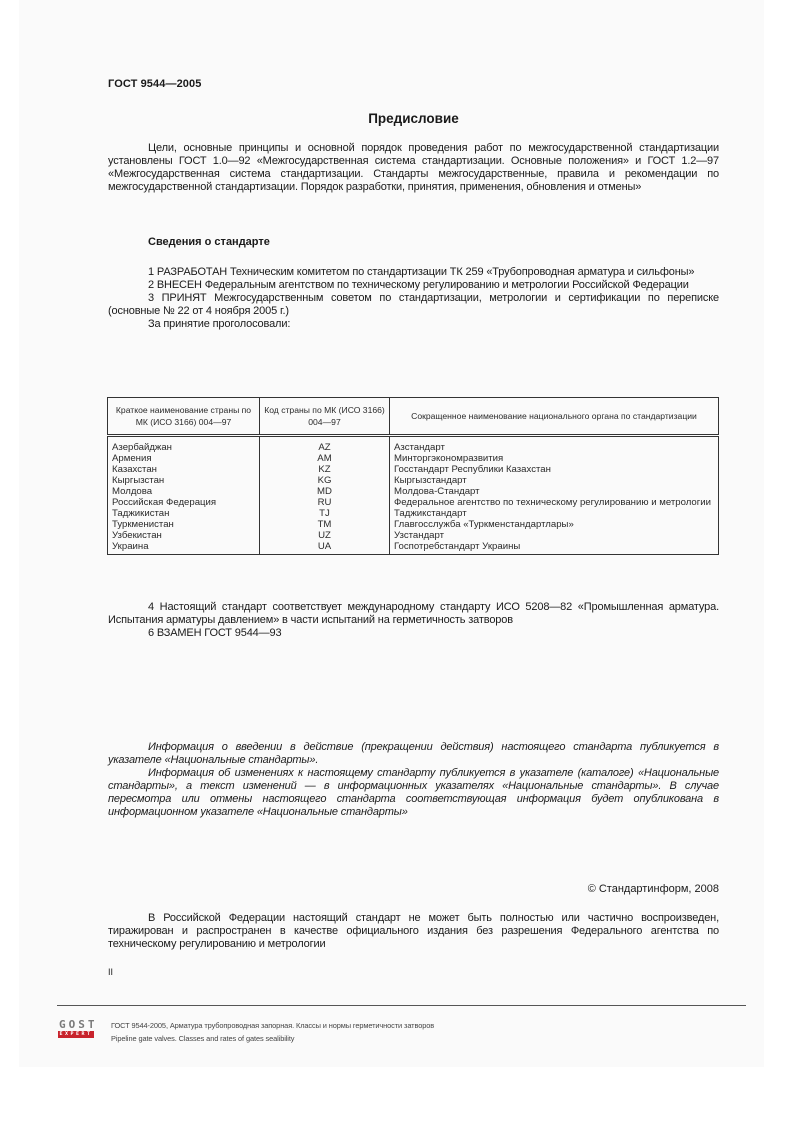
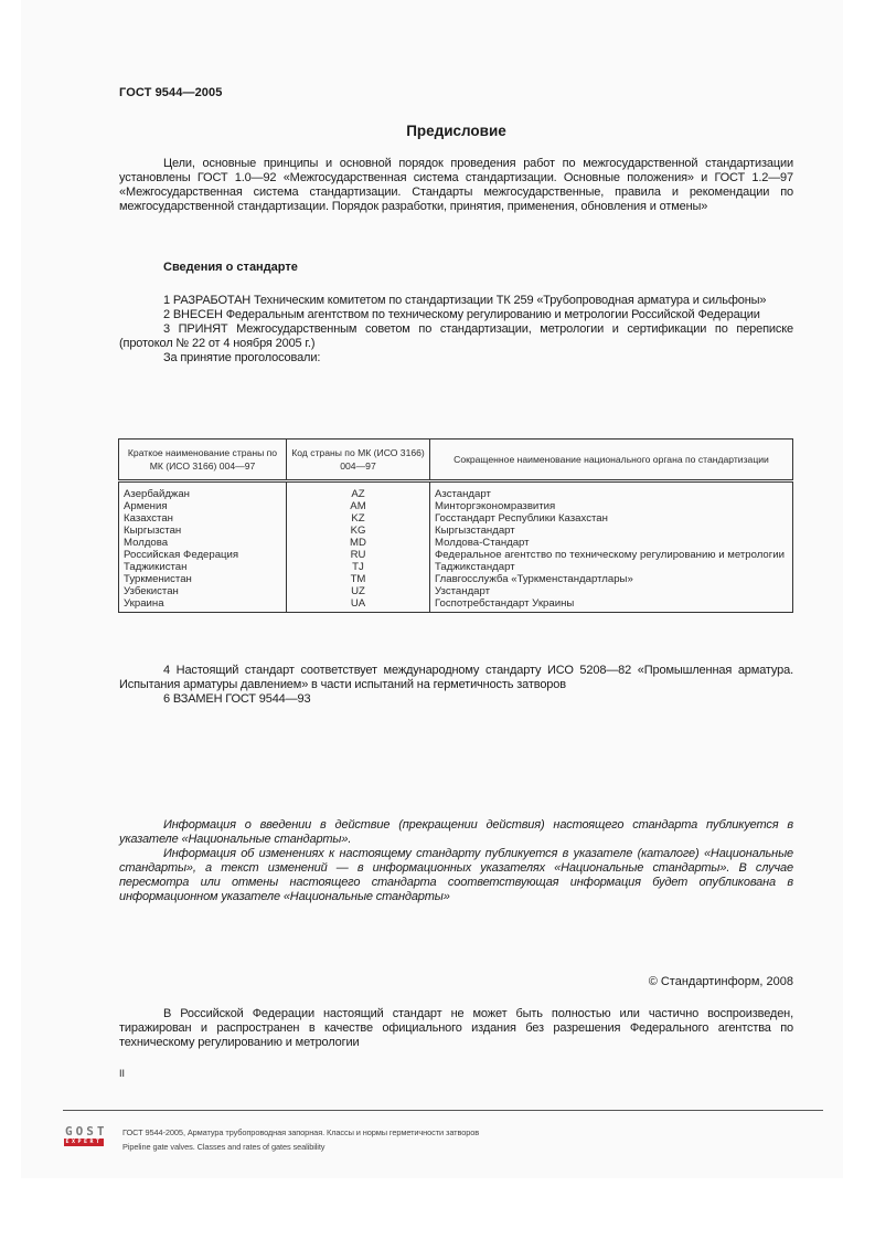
  ГОСТ 9544—2005
  Предисловие
  Цели, основные принципы и основной порядок проведения работ по межгосударственной стандартизации установлены ГОСТ 1.0—92 «Межгосударственная система стандартизации. Основные положения» и ГОСТ 1.2—97 «Межгосударственная система стандартизации. Стандарты межгосударственные, правила и рекомендации по межгосударственной стандартизации. Порядок разработки, принятия, применения, обновления и отмены»
  Сведения о стандарте
  1 РАЗРАБОТАН Техническим комитетом по стандартизации ТК 259 «Трубопроводная арматура и сильфоны»
  2 ВНЕСЕН Федеральным агентством по техническому регулированию и метрологии Российской Федерации
- 3 ПРИНЯТ Межгосударственным советом по стандартизации, метрологии и сертификации по переписке (основные № 22 от 4 ноября 2005 г.)
+ 3 ПРИНЯТ Межгосударственным советом по стандартизации, метрологии и сертификации по переписке (протокол № 22 от 4 ноября 2005 г.)
  За принятие проголосовали:
  Краткое наименование страны по МК (ИСО 3166) 004—97	Код страны по МК (ИСО 3166) 004—97	Сокращенное наименование национального органа по стандартизации
  Азербайджан	AZ	Азстандарт
  Армения	AM	Минторгэкономразвития
  Казахстан	KZ	Госстандарт Республики Казахстан
  Кыргызстан	KG	Кыргызстандарт
  Молдова	MD	Молдова-Стандарт
  Российская Федерация	RU	Федеральное агентство по техническому регулированию и метрологии
  Таджикистан	TJ	Таджикстандарт
  Туркменистан	TM	Главгосслужба «Туркменстандартлары»
  Узбекистан	UZ	Узстандарт
  Украина	UA	Госпотребстандарт Украины
  4 Настоящий стандарт соответствует международному стандарту ИСО 5208—82 «Промышленная арматура. Испытания арматуры давлением» в части испытаний на герметичность затворов
  6 ВЗАМЕН ГОСТ 9544—93
  Информация о введении в действие (прекращении действия) настоящего стандарта публикуется в указателе «Национальные стандарты».
  Информация об изменениях к настоящему стандарту публикуется в указателе (каталоге) «Национальные стандарты», а текст изменений — в информационных указателях «Национальные стандарты». В случае пересмотра или отмены настоящего стандарта соответствующая информация будет опубликована в информационном указателе «Национальные стандарты»
  © Стандартинформ, 2008
  В Российской Федерации настоящий стандарт не может быть полностью или частично воспроизведен, тиражирован и распространен в качестве официального издания без разрешения Федерального агентства по техническому регулированию и метрологии
  II
  GOST
  ГОСТ 9544-2005, Арматура трубопроводная запорная. Классы и нормы герметичности затворов
  Pipeline gate valves. Classes and rates of gates sealibility
